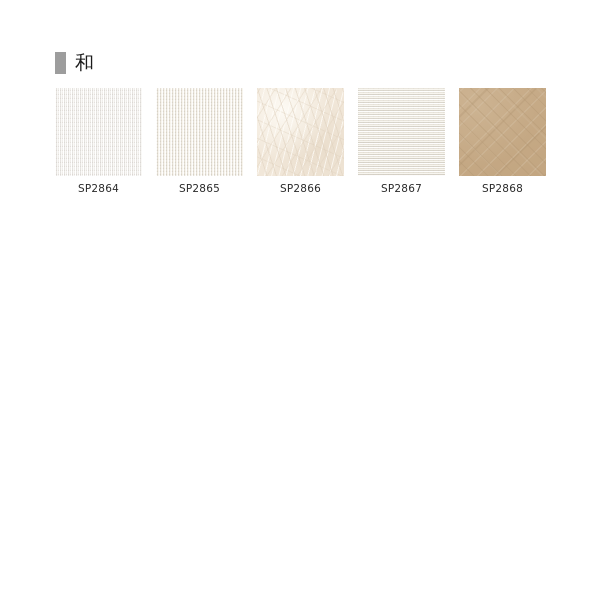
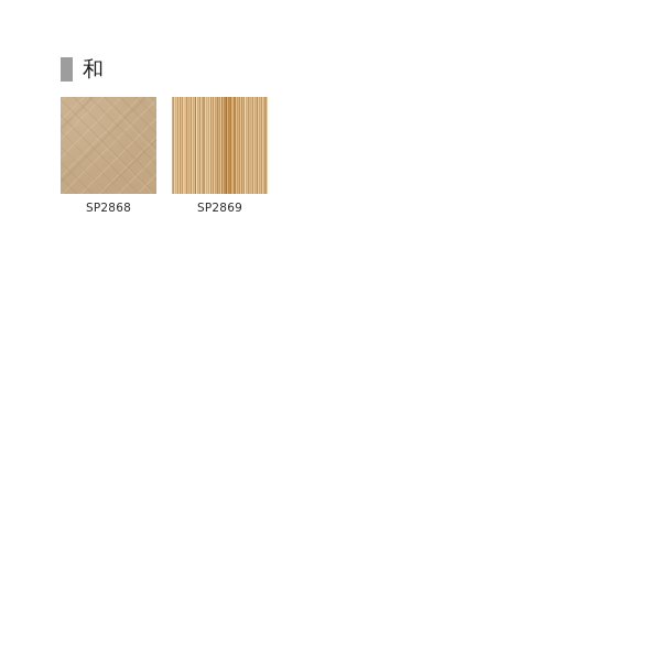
  和
- SP2864
- SP2865
- SP2866
- SP2867
  SP2868
+ SP2869
